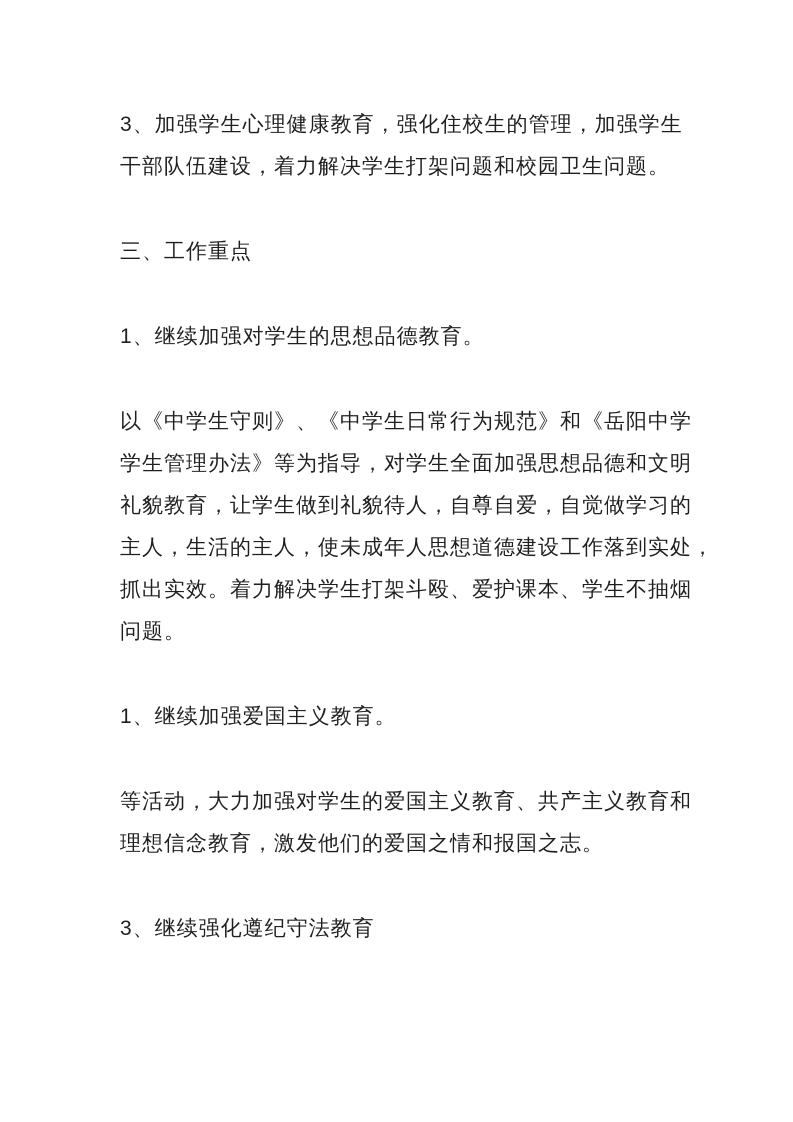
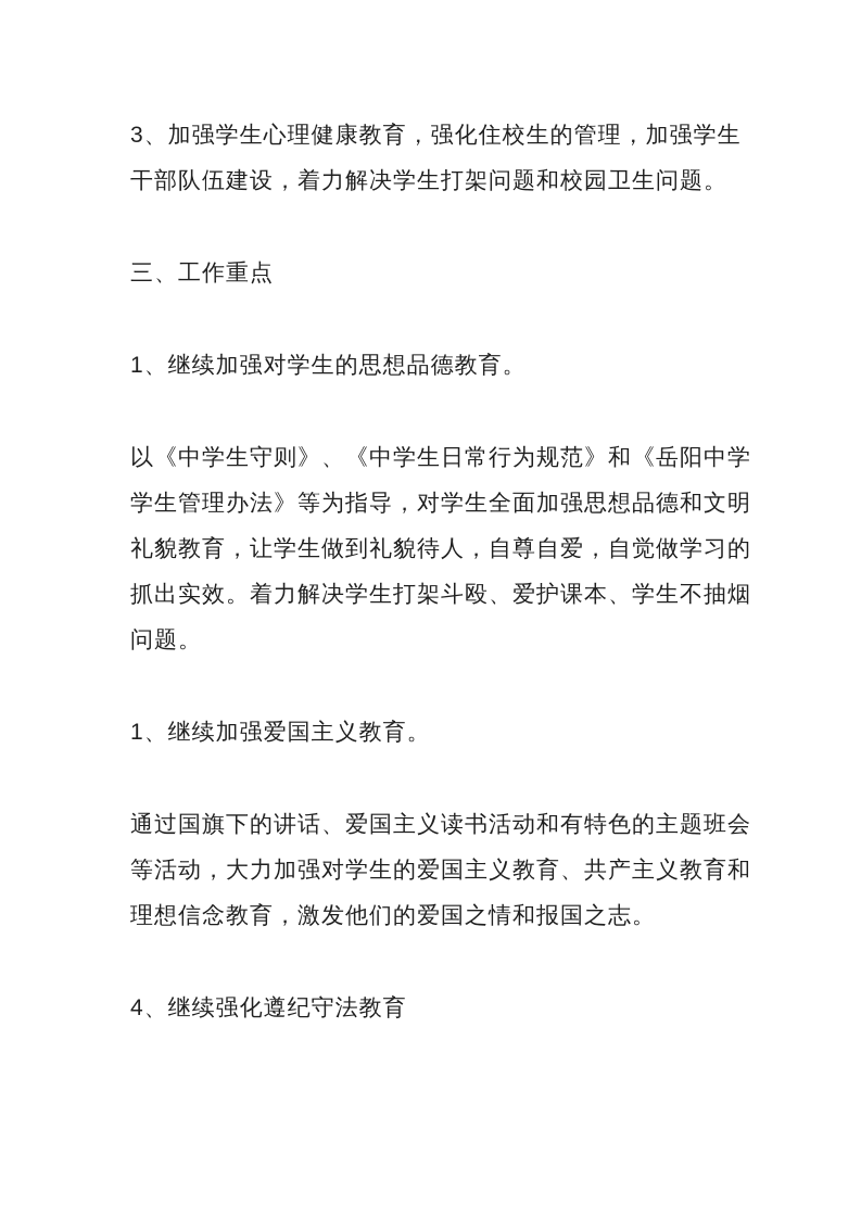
  3、加强学生心理健康教育，强化住校生的管理，加强学生
  干部队伍建设，着力解决学生打架问题和校园卫生问题。
  三、工作重点
  1、继续加强对学生的思想品德教育。
  以《中学生守则》、《中学生日常行为规范》和《岳阳中学
  学生管理办法》等为指导，对学生全面加强思想品德和文明
  礼貌教育，让学生做到礼貌待人，自尊自爱，自觉做学习的
- 主人，生活的主人，使未成年人思想道德建设工作落到实处，
  抓出实效。着力解决学生打架斗殴、爱护课本、学生不抽烟
  问题。
  1、继续加强爱国主义教育。
+ 通过国旗下的讲话、爱国主义读书活动和有特色的主题班会
  等活动，大力加强对学生的爱国主义教育、共产主义教育和
  理想信念教育，激发他们的爱国之情和报国之志。
- 3、继续强化遵纪守法教育
+ 4、继续强化遵纪守法教育
